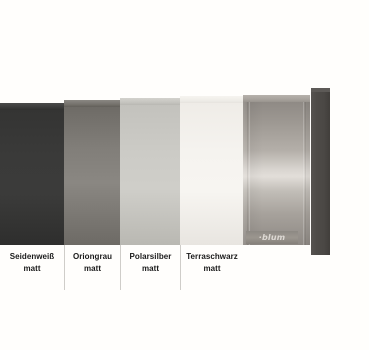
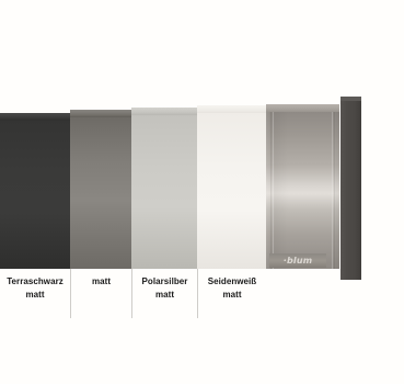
  ·blum
- Seidenweiß
+ Terraschwarz
  matt
- Oriongrau
  matt
  Polarsilber
  matt
- Terraschwarz
+ Seidenweiß
  matt
